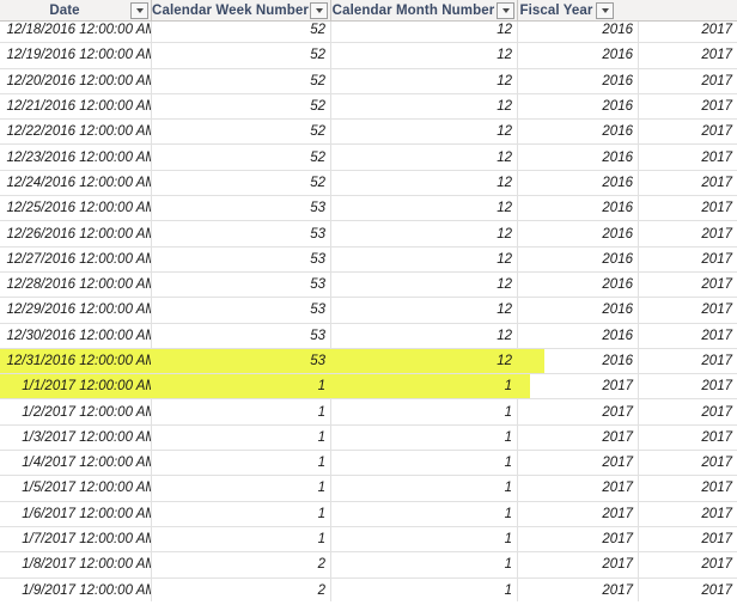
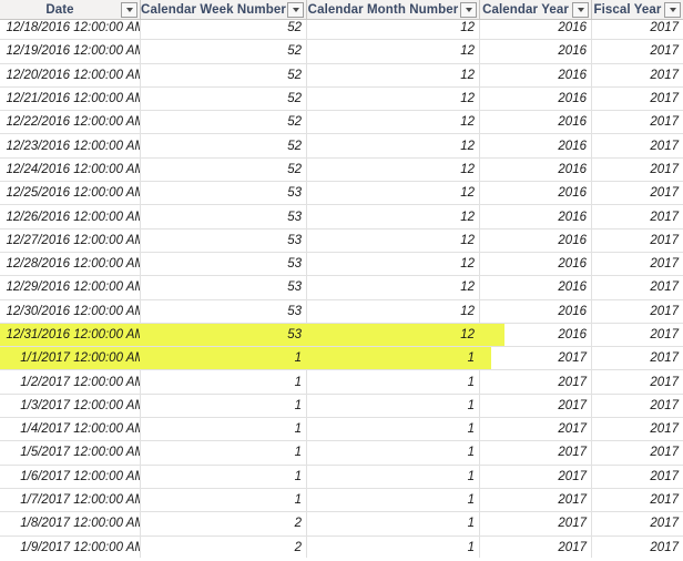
  Date
  Calendar Week Number
  Calendar Month Number
+ Calendar Year
  Fiscal Year
  12/18/2016 12:00:00 A
  52
  12
  2016
  2017
  12/19/2016 12:00:00 A
  52
  12
  2016
  2017
  12/20/2016 12:00:00 A
  52
  12
  2016
  2017
  12/21/2016 12:00:00 A
  52
  12
  2016
  2017
  12/22/2016 12:00:00 A
  52
  12
  2016
  2017
  12/23/2016 12:00:00 A
  52
  12
  2016
  2017
  12/24/2016 12:00:00 A
  52
  12
  2016
  2017
  12/25/2016 12:00:00 A
  53
  12
  2016
  2017
  12/26/2016 12:00:00 A
  53
  12
  2016
  2017
  12/27/2016 12:00:00 A
  53
  12
  2016
  2017
  12/28/2016 12:00:00 A
  53
  12
  2016
  2017
  12/29/2016 12:00:00 A
  53
  12
  2016
  2017
  12/30/2016 12:00:00 A
  53
  12
  2016
  2017
  12/31/2016 12:00:00 A
  53
  12
  2016
  2017
  1/1/2017 12:00:00 A
  1
  1
  2017
  2017
  1/2/2017 12:00:00 A
  1
  1
  2017
  2017
  1/3/2017 12:00:00 A
  1
  1
  2017
  2017
  1/4/2017 12:00:00 A
  1
  1
  2017
  2017
  1/5/2017 12:00:00 A
  1
  1
  2017
  2017
  1/6/2017 12:00:00 A
  1
  1
  2017
  2017
  1/7/2017 12:00:00 A
  1
  1
  2017
  2017
  1/8/2017 12:00:00 A
  2
  1
  2017
  2017
  1/9/2017 12:00:00 A
  2
  1
  2017
  2017
